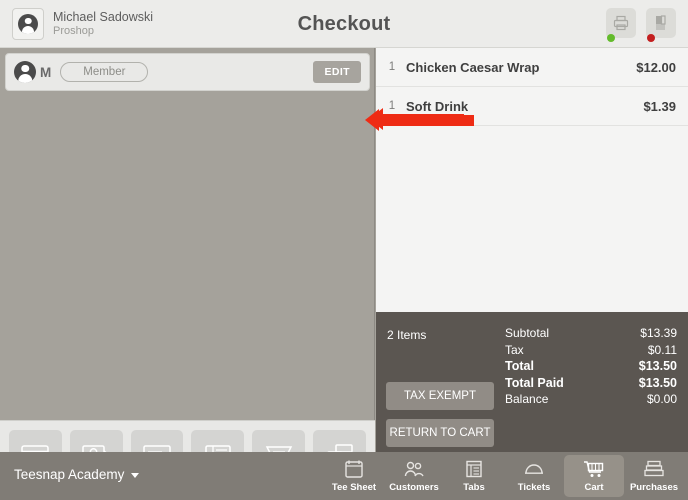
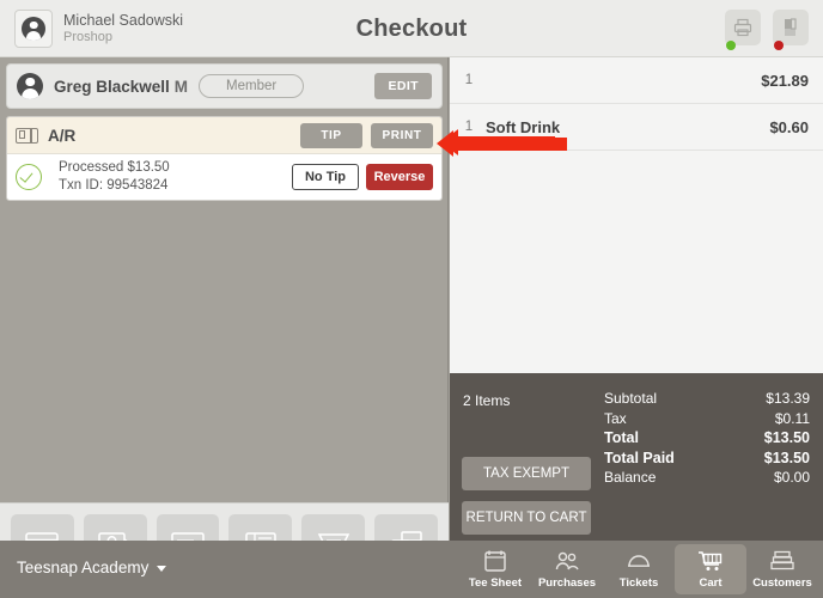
  Michael Sadowski
  Proshop
  Checkout
+ Greg Blackwell
  M
  Member
  EDIT
+ A/R
+ TIP
+ PRINT
+ Processed $13.50
+ Txn ID: 99543824
+ No Tip
+ Reverse
  1
- Chicken Caesar Wrap
- $12.00
+ $21.89
  1
  Soft Drink
- $1.39
+ $0.60
  2 Items
  Subtotal
  $13.39
  Tax
  $0.11
  Total
  $13.50
  Total Paid
  $13.50
  Balance
  $0.00
  TAX EXEMPT
  RETURN TO CART
  Teesnap Academy
  Tee Sheet
- Customers
+ Purchases
- Tabs
  Tickets
  Cart
- Purchases
+ Customers
